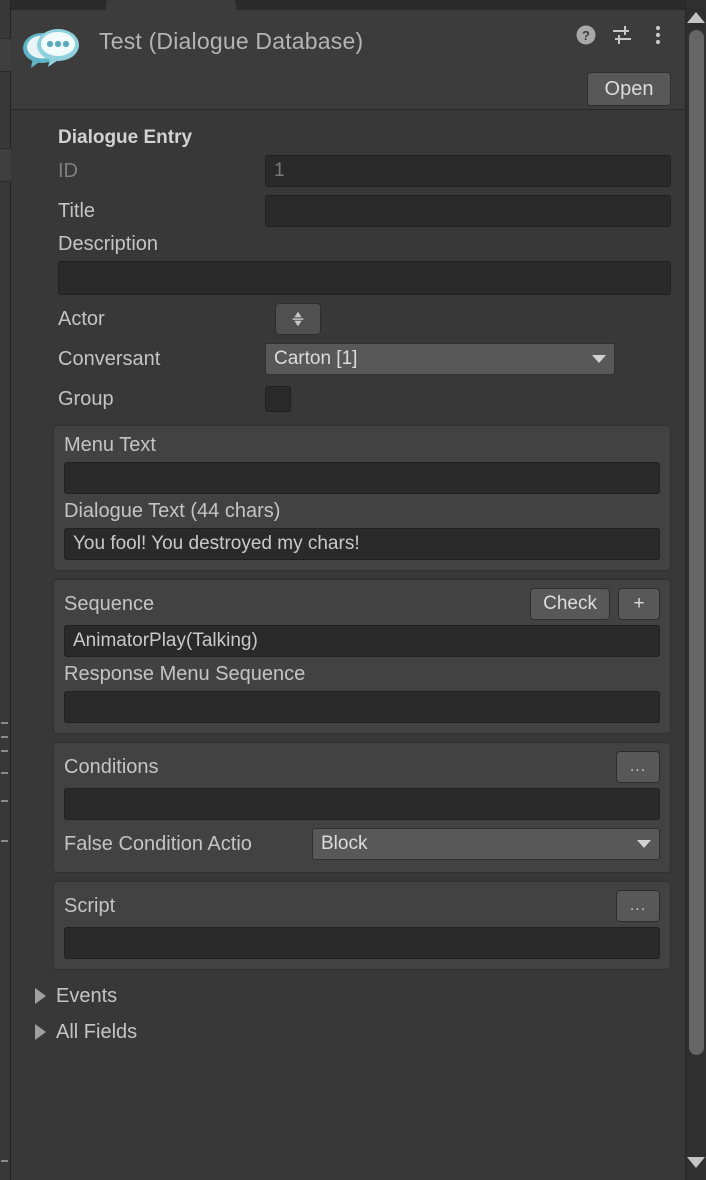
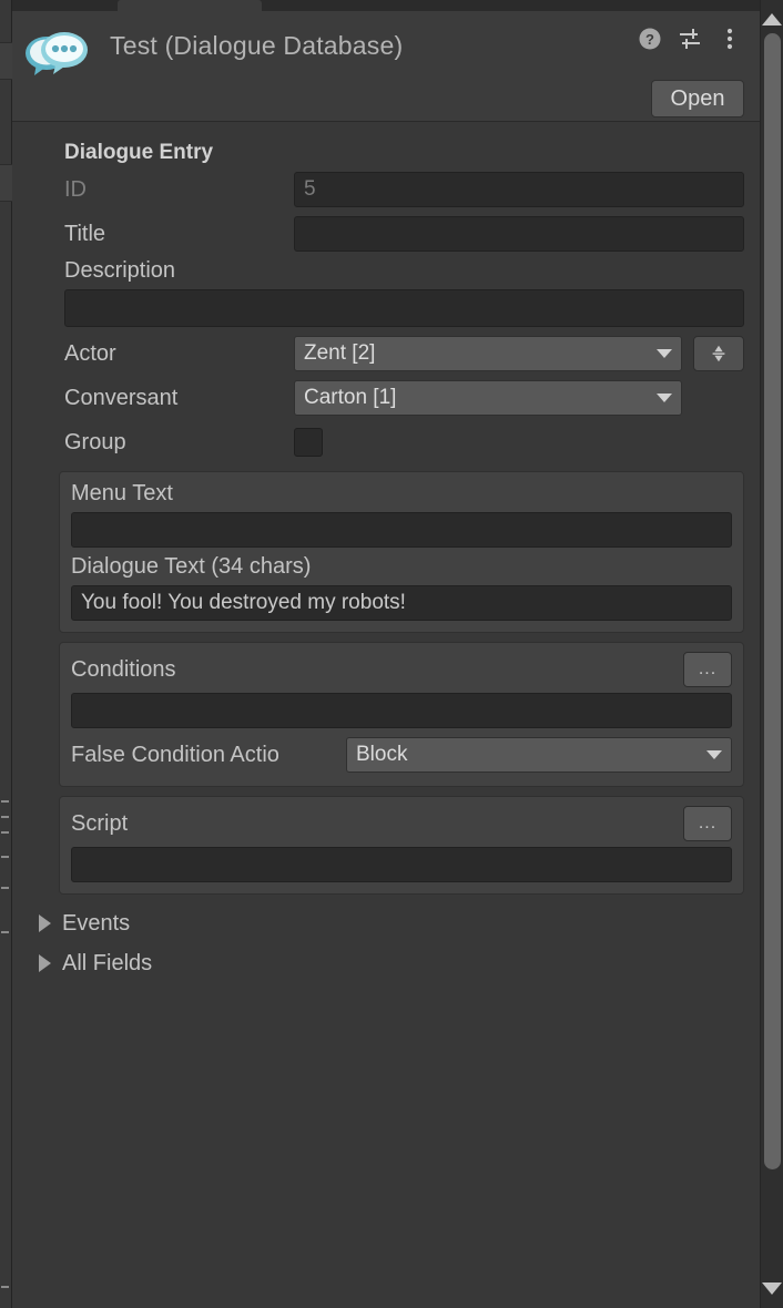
  Test (Dialogue Database)
  ?
  Open
  Dialogue Entry
  ID
- 1
+ 5
  Title
  Description
  Actor
+ Zent [2]
  Conversant
  Carton [1]
  Group
  Menu Text
- Dialogue Text (44 chars)
+ Dialogue Text (34 chars)
- You fool! You destroyed my chars!
+ You fool! You destroyed my robots!
- Sequence
- Check
- +
- AnimatorPlay(Talking)
- Response Menu Sequence
  Conditions
  ...
  False Condition Actio
  Block
  Script
  ...
  Events
  All Fields
